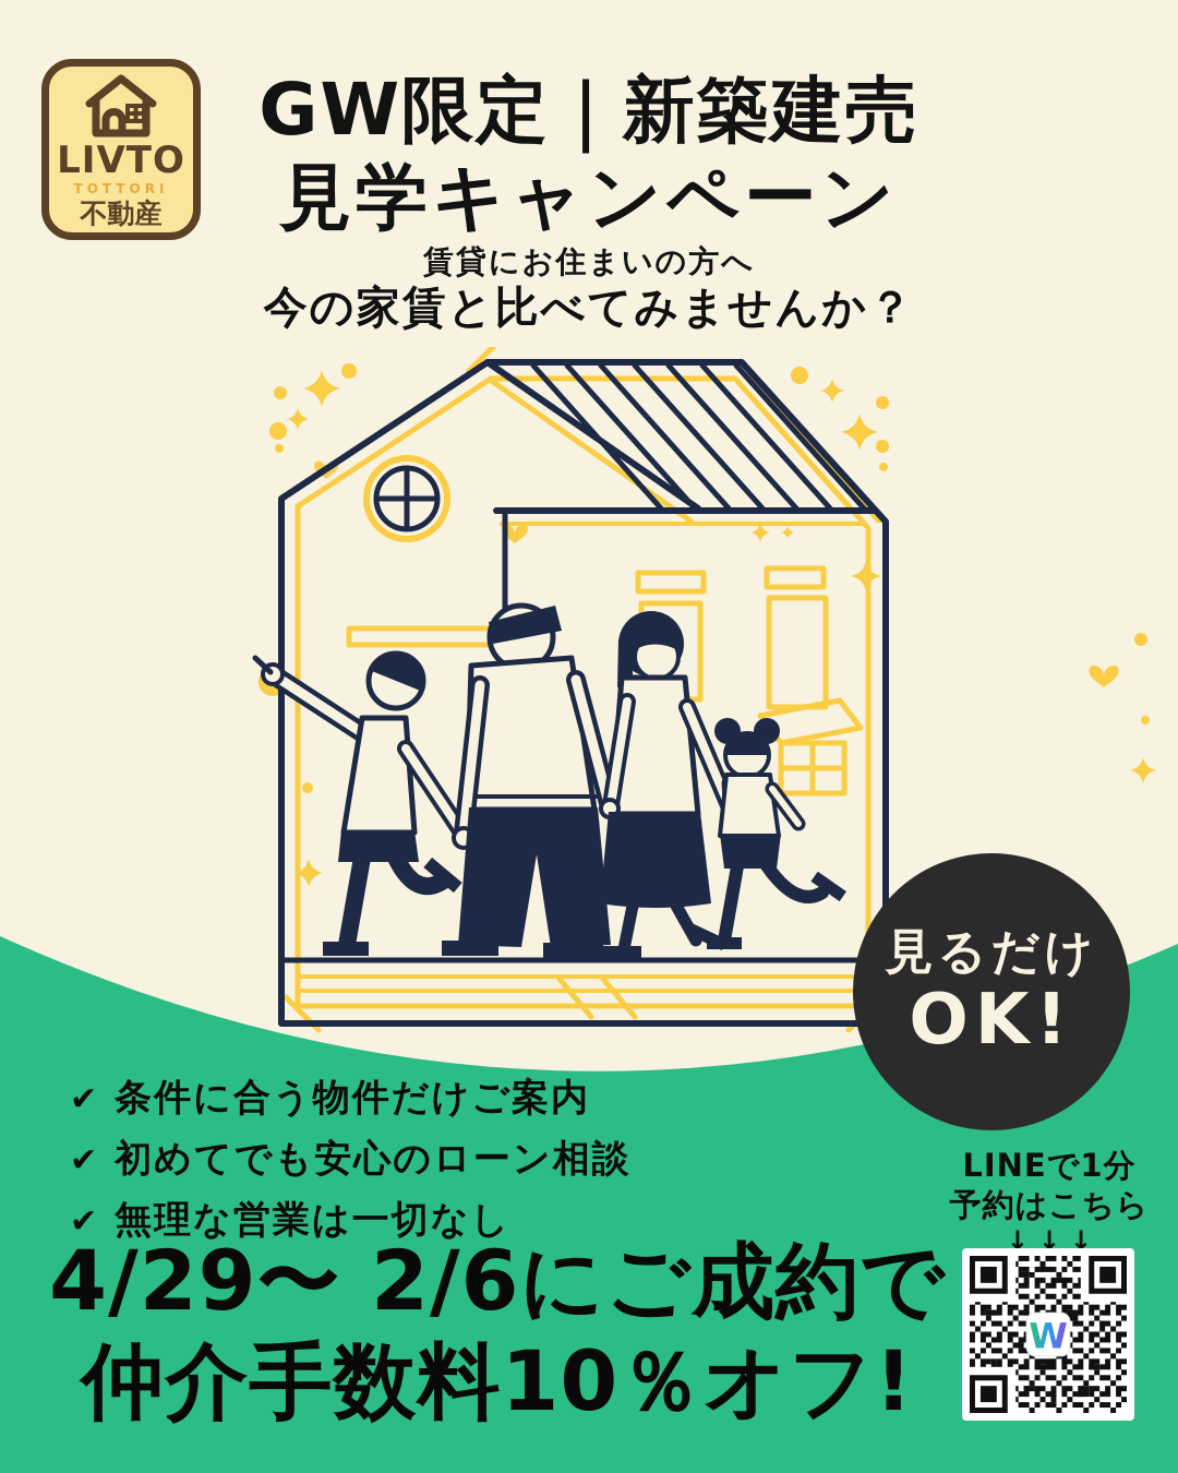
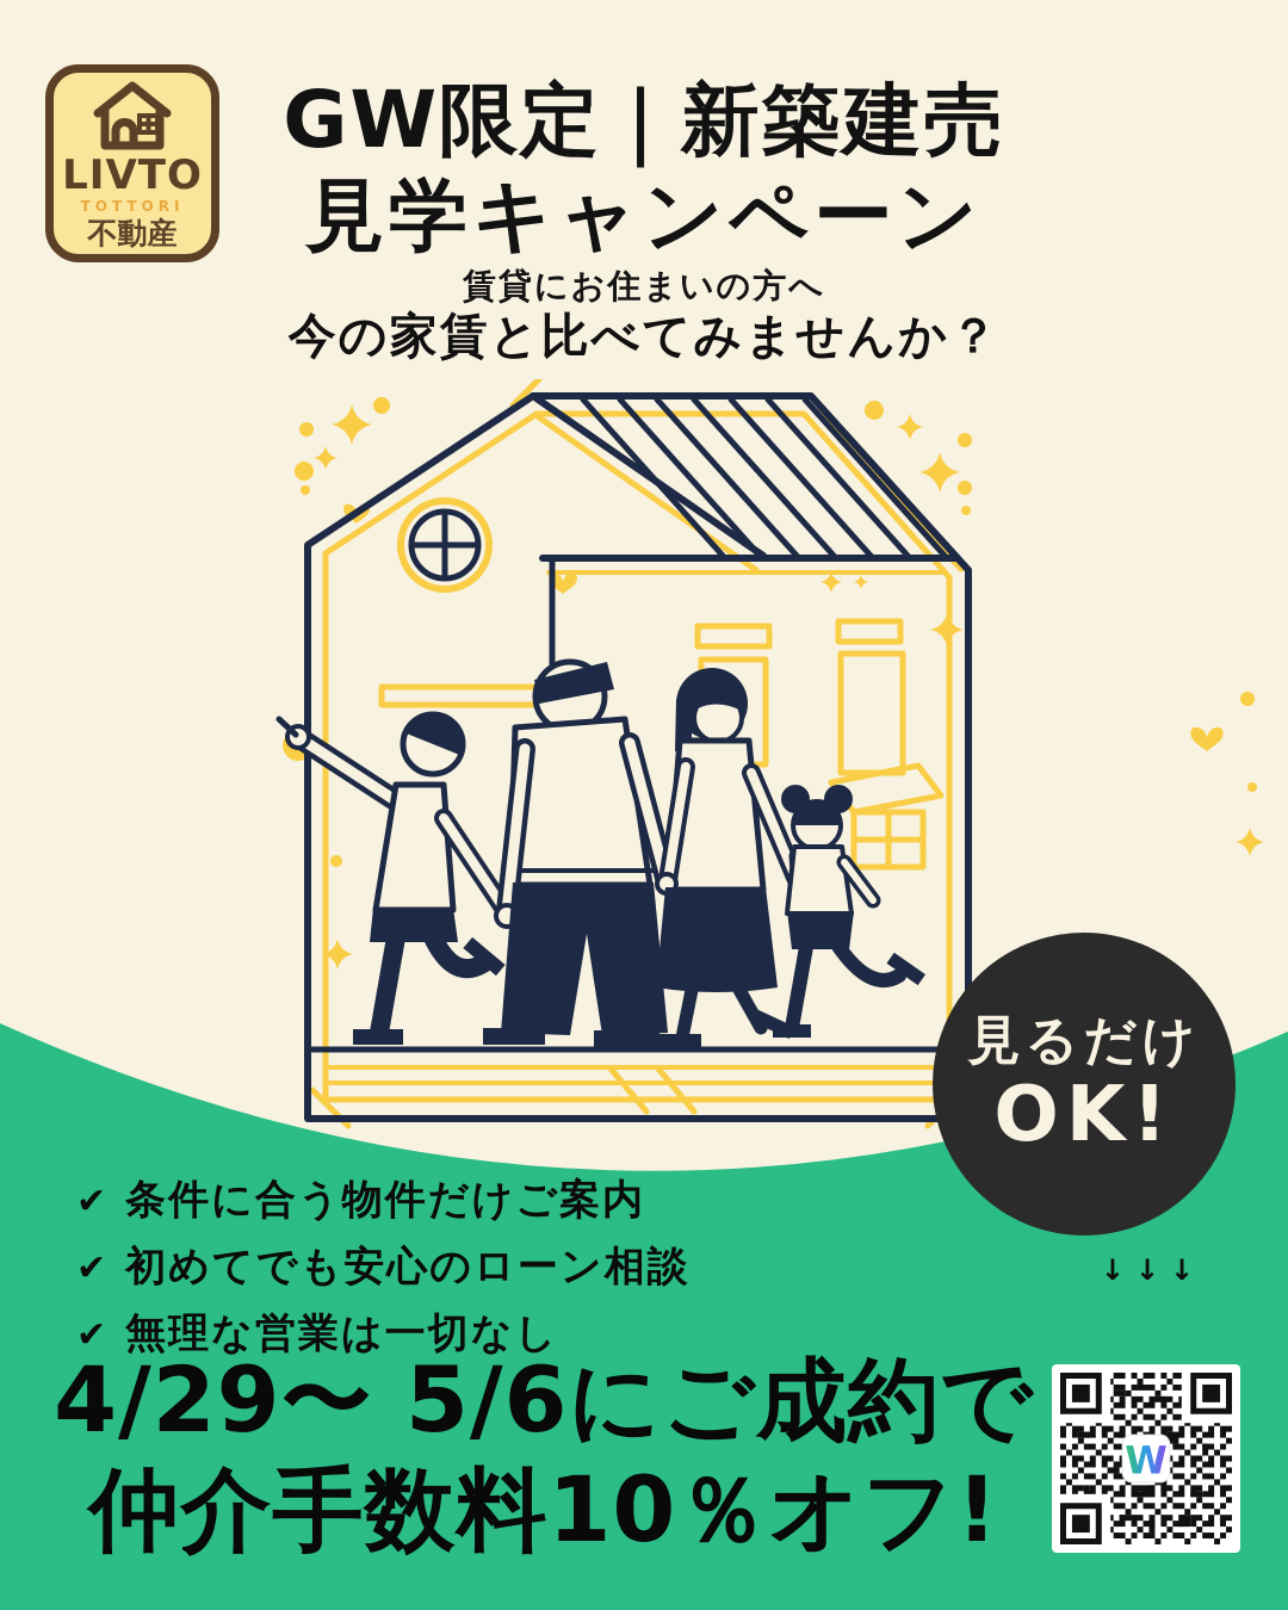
  LIVTO
  TOTTORI
  不動産
  GW限定｜新築建売
  見学キャンペーン
  賃貸にお住まいの方へ
  今の家賃と比べてみませんか？
  見るだけ
  OK!
  ✔
  条件に合う物件だけご案内
  ✔
  初めてでも安心のローン相談
  ✔
  無理な営業は一切なし
- 4/29〜 2/6にご成約で
+ 4/29〜 5/6にご成約で
  仲介手数料10％オフ!
- LINEで1分
- 予約はこちら
  ↓↓↓
  W
